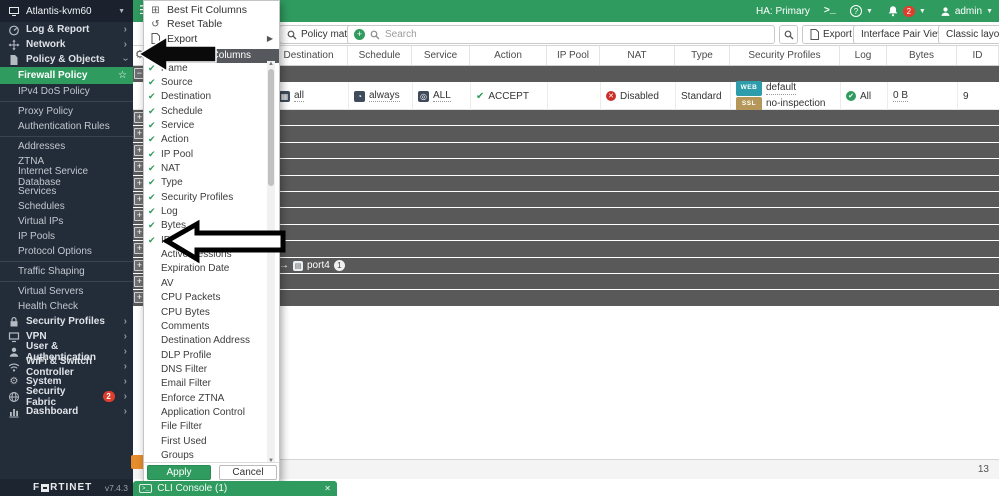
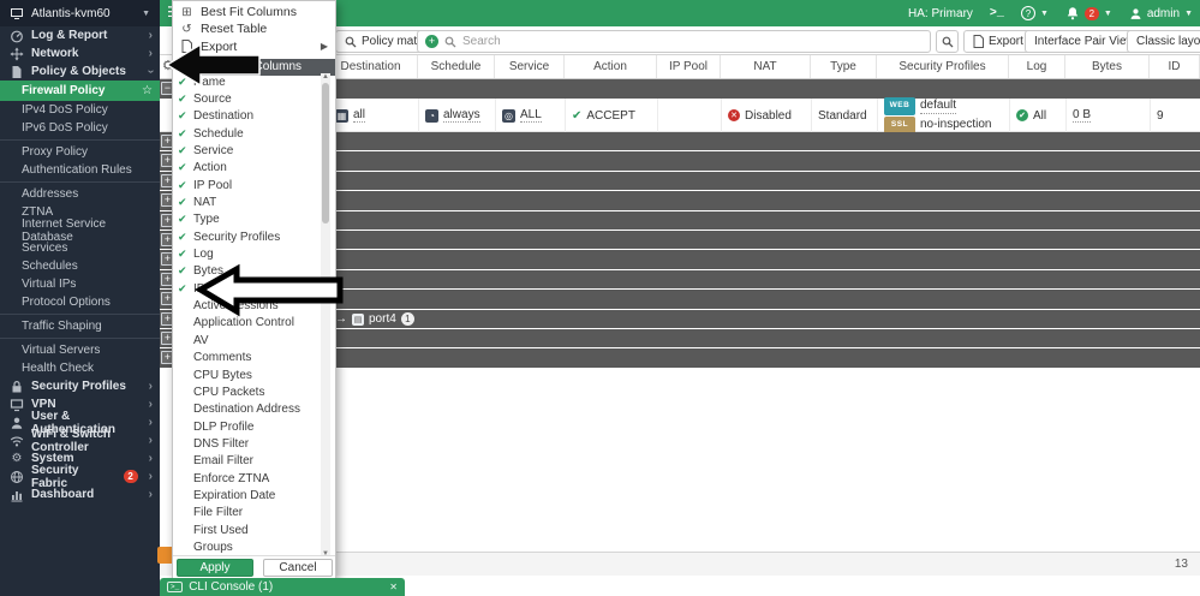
  Atlantis-kvm60
  HA: Primary
  >_
  ?
  2
  admin
  Log & Report
  ›
  Network
  ›
  Policy & Objects
  Firewall Policy
  ☆
  IPv4 DoS Policy
+ IPv6 DoS Policy
  Proxy Policy
  Authentication Rules
  Addresses
  ZTNA
  Internet Service Database
  Services
  Schedules
  Virtual IPs
- IP Pools
  Protocol Options
  Traffic Shaping
  Virtual Servers
  Health Check
  Security Profiles
  ›
  VPN
  ›
  User & Authentication
  ›
  WiFi & Switch Controller
  ›
  ⚙
  System
  ›
  Security Fabric
  2
  ›
  Dashboard
  ›
- F RTINET
- v7.4.3
  Policy mat
  +
  Search
  Export
  Interface Pair Vie
  Classic layo
  Destination
  Schedule
  Service
  Action
  IP Pool
  NAT
  Type
  Security Profiles
  Log
  Bytes
  ID
  −
  ▦
  all
  ◔
  always
  ◎
  ALL
  ✔
  ACCEPT
  Disabled
  Standard
  default
  no-inspection
  All
  0 B
  9
  +
  +
  +
  +
  +
  +
  +
  +
  +
  +
  →
  port4
  1
  +
  +
  13
  CLI Console (1)
  ✕
  ⊞
  Best Fit Columns
  ↺
  Reset Table
  Export
  ▶
  ✔
  ame
  ✔
  Source
  ✔
  Destination
  ✔
  Schedule
  ✔
  Service
  ✔
  Action
  ✔
  IP Pool
  ✔
  NAT
  ✔
  Type
  ✔
  Security Profiles
  ✔
  Log
  ✔
  Bytes
  ✔
  Activessions
- Expiration Date
+ Application Control
  AV
- CPU Packets
+ Comments
  CPU Bytes
- Comments
+ CPU Packets
  Destination Address
  DLP Profile
  DNS Filter
  Email Filter
  Enforce ZTNA
- Application Control
+ Expiration Date
  File Filter
  First Used
  Groups
  Apply
  Cancel
